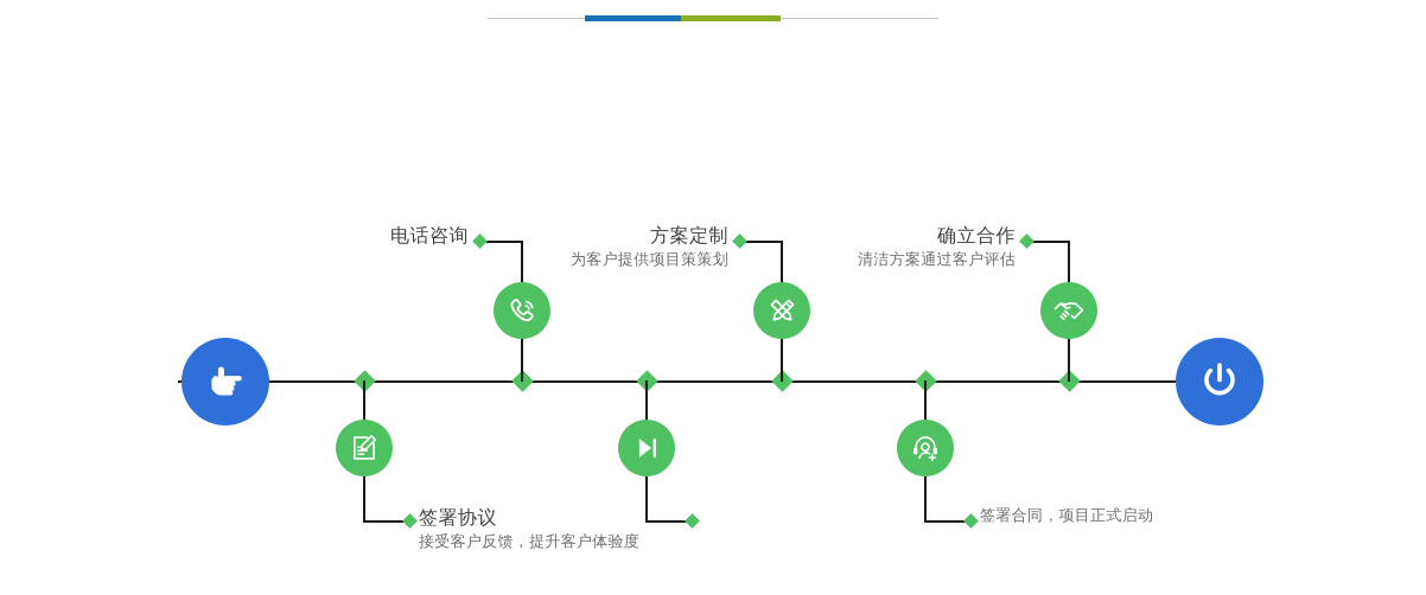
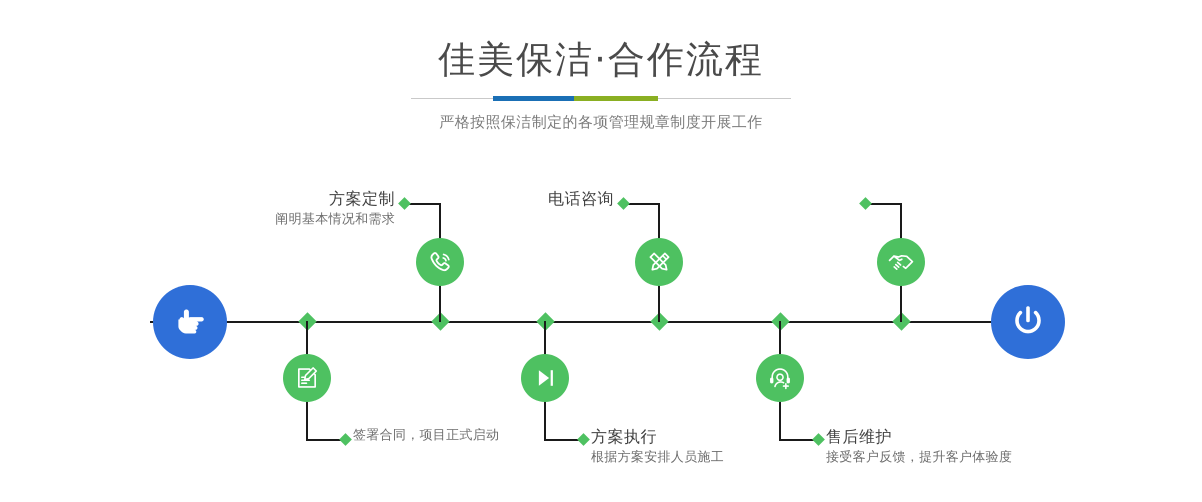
+ 佳美保洁·合作流程
+ 严格按照保洁制定的各项管理规章制度开展工作
- 电话咨询
+ 方案定制
+ 阐明基本情况和需求
- 方案定制
+ 电话咨询
- 为客户提供项目策策划
- 确立合作
- 清洁方案通过客户评估
- 签署协议
- 接受客户反馈，提升客户体验度
+ 签署合同，项目正式启动
+ 方案执行
+ 根据方案安排人员施工
+ 售后维护
- 签署合同，项目正式启动
+ 接受客户反馈，提升客户体验度
